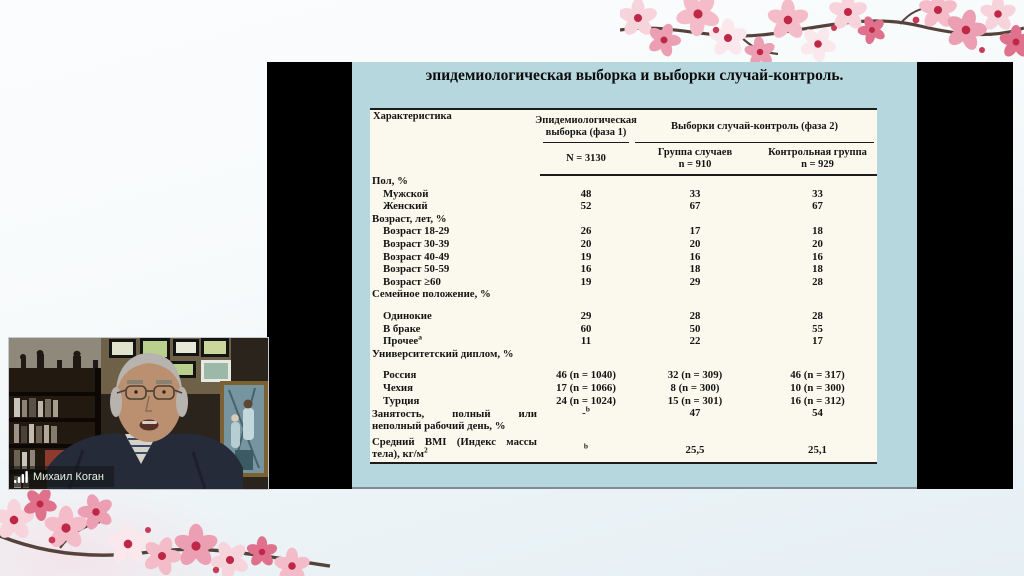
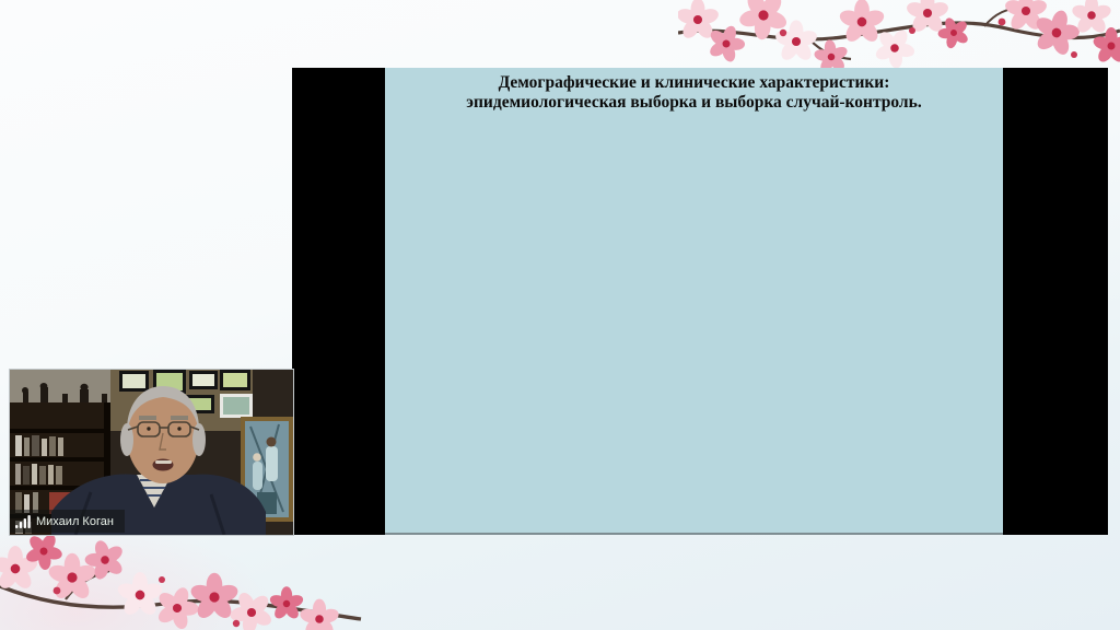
+ Демографические и клинические характеристики:
- эпидемиологическая выборка и выборки случай-контроль.
+ эпидемиологическая выборка и выборка случай-контроль.
- Характеристика	Эпидемиологическая выборка (фаза 1)	Выборки случай-контроль (фаза 2)
- N = 3130	Группа случаев n = 910	Контрольная группа n = 929
- Пол, %
- Мужской	48	33	33
- Женский	52	67	67
- Возраст, лет, %
- Возраст 18-29	26	17	18
- Возраст 30-39	20	20	20
- Возраст 40-49	19	16	16
- Возраст 50-59	16	18	18
- Возраст ≥60	19	29	28
- Семейное положение, %
- Одинокие	29	28	28
- В браке	60	50	55
- Прочееa	11	22	17
- Университетский диплом, %
- Россия	46 (n = 1040)	32 (n = 309)	46 (n = 317)
- Чехия	17 (n = 1066)	8 (n = 300)	10 (n = 300)
- Турция	24 (n = 1024)	15 (n = 301)	16 (n = 312)
- Занятость, полный или неполный рабочий день, %	-b	47	54
- Средний BMI (Индекс массы тела), кг/м2	b	25,5	25,1
  Михаил Коган
